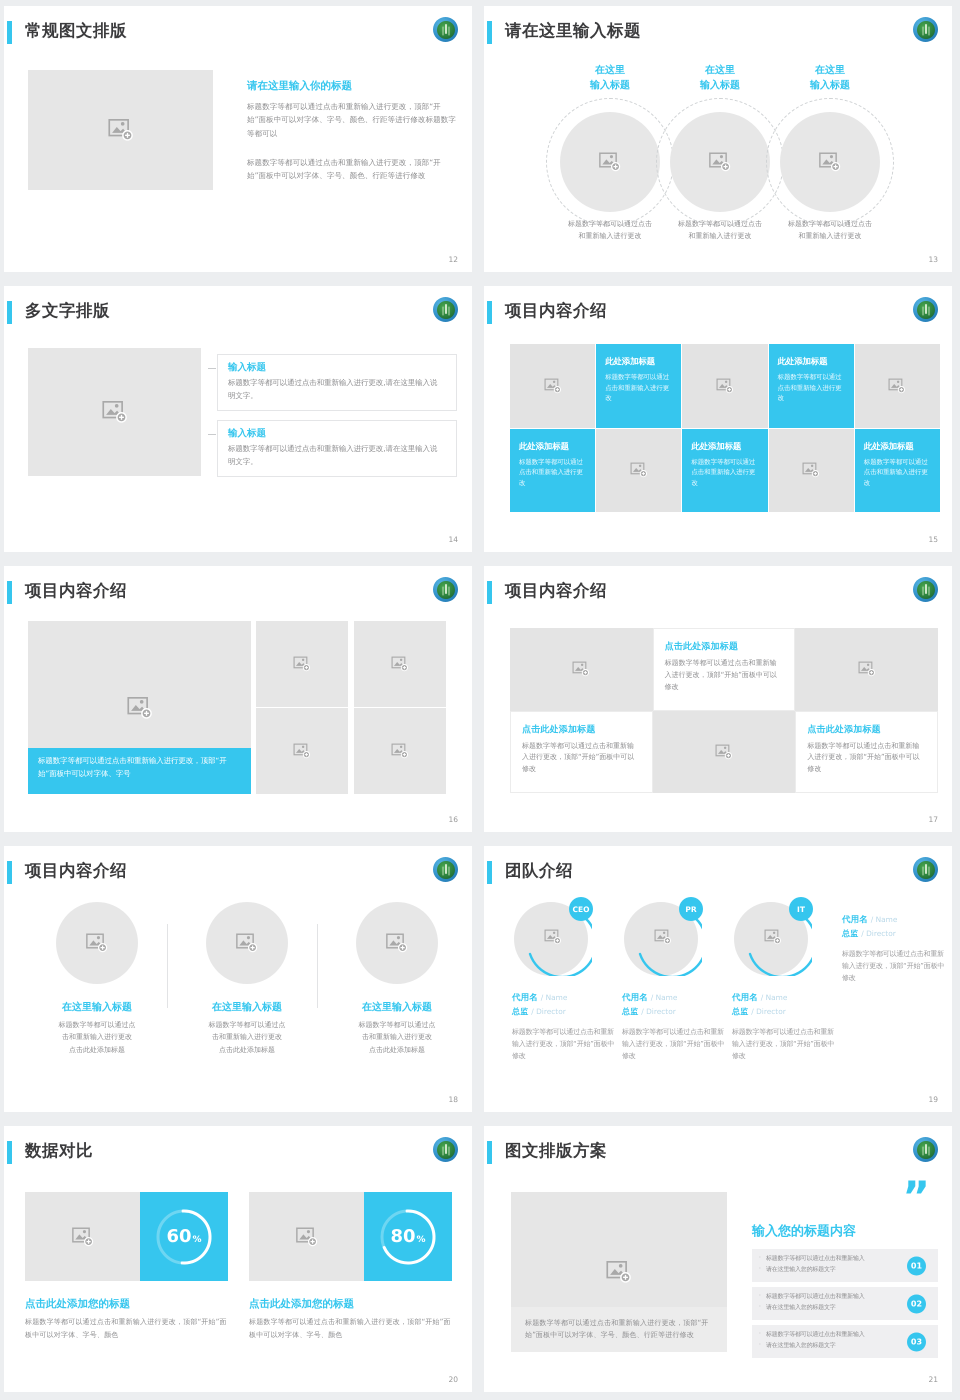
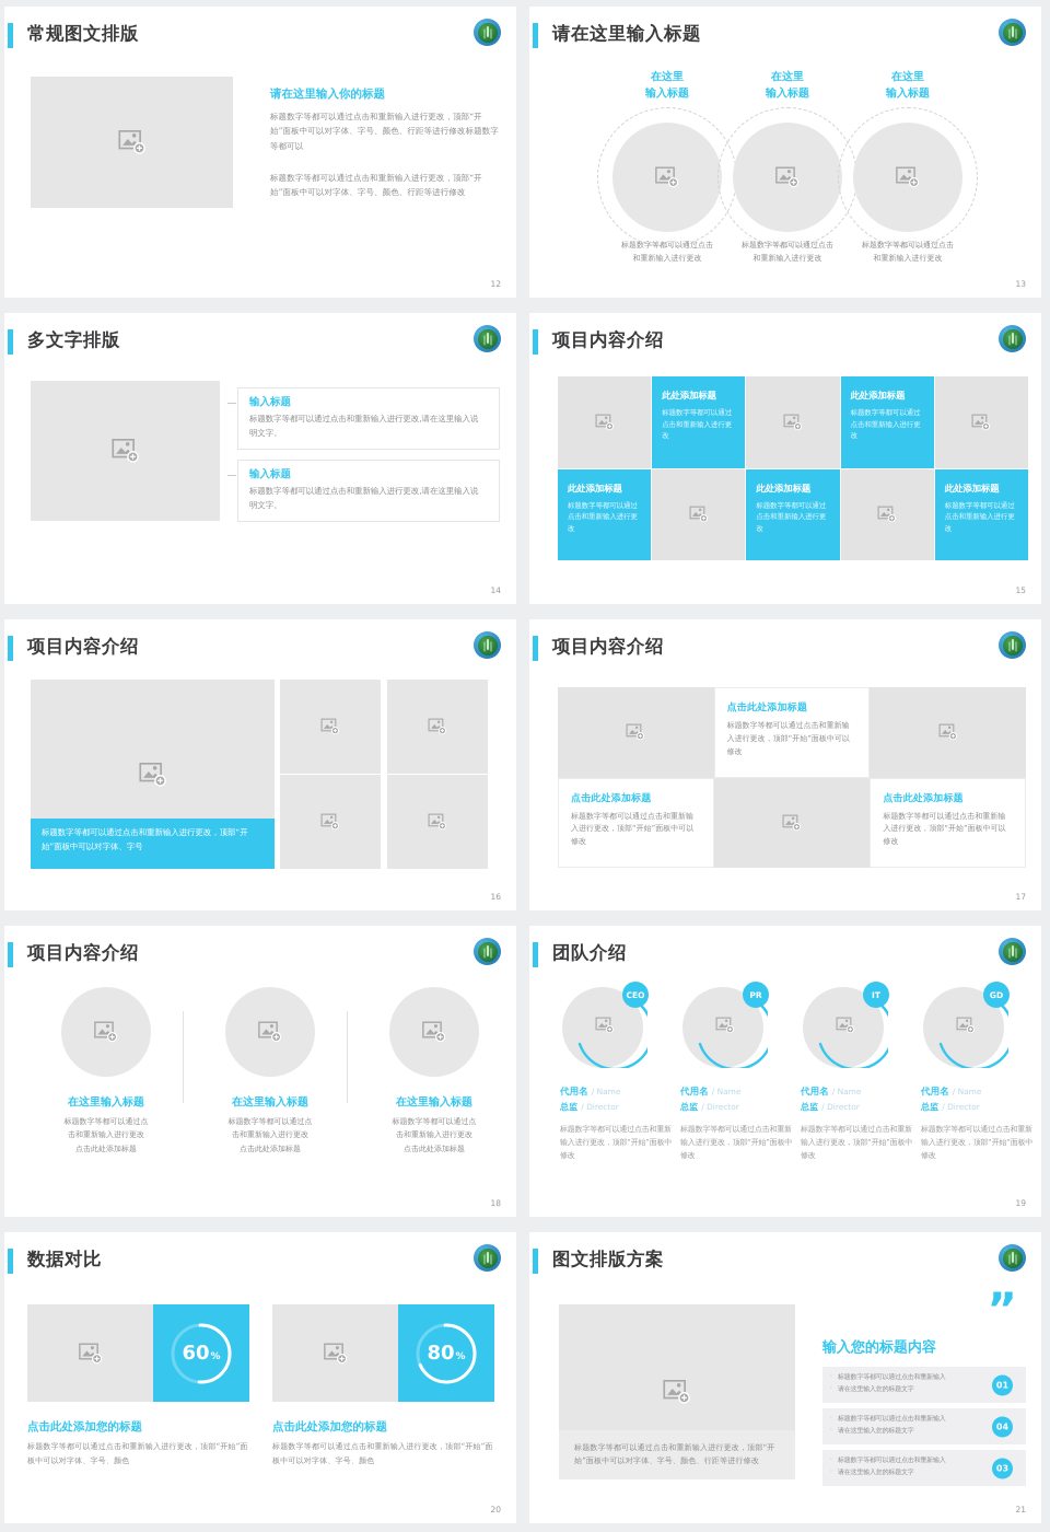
  常规图文排版
  12
  请在这里输入你的标题
  标题数字等都可以通过点击和重新输入进行更改，顶部“开始”面板中可以对字体、字号、颜色、行距等进行修改标题数字等都可以
  标题数字等都可以通过点击和重新输入进行更改，顶部“开始”面板中可以对字体、字号、颜色、行距等进行修改
  请在这里输入标题
  13
  在这里
  输入标题
  标题数字等都可以通过点击
  和重新输入进行更改
  在这里
  输入标题
  标题数字等都可以通过点击
  和重新输入进行更改
  在这里
  输入标题
  标题数字等都可以通过点击
  和重新输入进行更改
  多文字排版
  14
  输入标题
  标题数字等都可以通过点击和重新输入进行更改,请在这里输入说明文字。
  输入标题
  标题数字等都可以通过点击和重新输入进行更改,请在这里输入说明文字。
  项目内容介绍
  15
  此处添加标题
  标题数字等都可以通过点击和重新输入进行更改
  此处添加标题
  标题数字等都可以通过点击和重新输入进行更改
  此处添加标题
  标题数字等都可以通过点击和重新输入进行更改
  此处添加标题
  标题数字等都可以通过点击和重新输入进行更改
  此处添加标题
  标题数字等都可以通过点击和重新输入进行更改
  项目内容介绍
  16
  标题数字等都可以通过点击和重新输入进行更改，顶部“开始”面板中可以对字体、字号
  项目内容介绍
  17
  点击此处添加标题
  标题数字等都可以通过点击和重新输入进行更改，顶部“开始”面板中可以修改
  点击此处添加标题
  标题数字等都可以通过点击和重新输入进行更改，顶部“开始”面板中可以修改
  点击此处添加标题
  标题数字等都可以通过点击和重新输入进行更改，顶部“开始”面板中可以修改
  项目内容介绍
  18
  在这里输入标题
  标题数字等都可以通过点
  击和重新输入进行更改
  点击此处添加标题
  在这里输入标题
  标题数字等都可以通过点
  击和重新输入进行更改
  点击此处添加标题
  在这里输入标题
  标题数字等都可以通过点
  击和重新输入进行更改
  点击此处添加标题
  团队介绍
  19
  CEO
  代用名 / Name
  总监 / Director
  标题数字等都可以通过点击和重新输入进行更改，顶部“开始”面板中修改
  PR
  代用名 / Name
  总监 / Director
  标题数字等都可以通过点击和重新输入进行更改，顶部“开始”面板中修改
  IT
  代用名 / Name
  总监 / Director
  标题数字等都可以通过点击和重新输入进行更改，顶部“开始”面板中修改
+ GD
  代用名 / Name
  总监 / Director
  标题数字等都可以通过点击和重新输入进行更改，顶部“开始”面板中修改
  数据对比
  20
  60
  %
  点击此处添加您的标题
  标题数字等都可以通过点击和重新输入进行更改，顶部“开始”面板中可以对字体、字号、颜色
  80
  %
  点击此处添加您的标题
  标题数字等都可以通过点击和重新输入进行更改，顶部“开始”面板中可以对字体、字号、颜色
  图文排版方案
  21
  标题数字等都可以通过点击和重新输入进行更改，顶部“开始”面板中可以对字体、字号、颜色、行距等进行修改
  ”
  输入您的标题内容
  01
- 02
+ 04
  03
